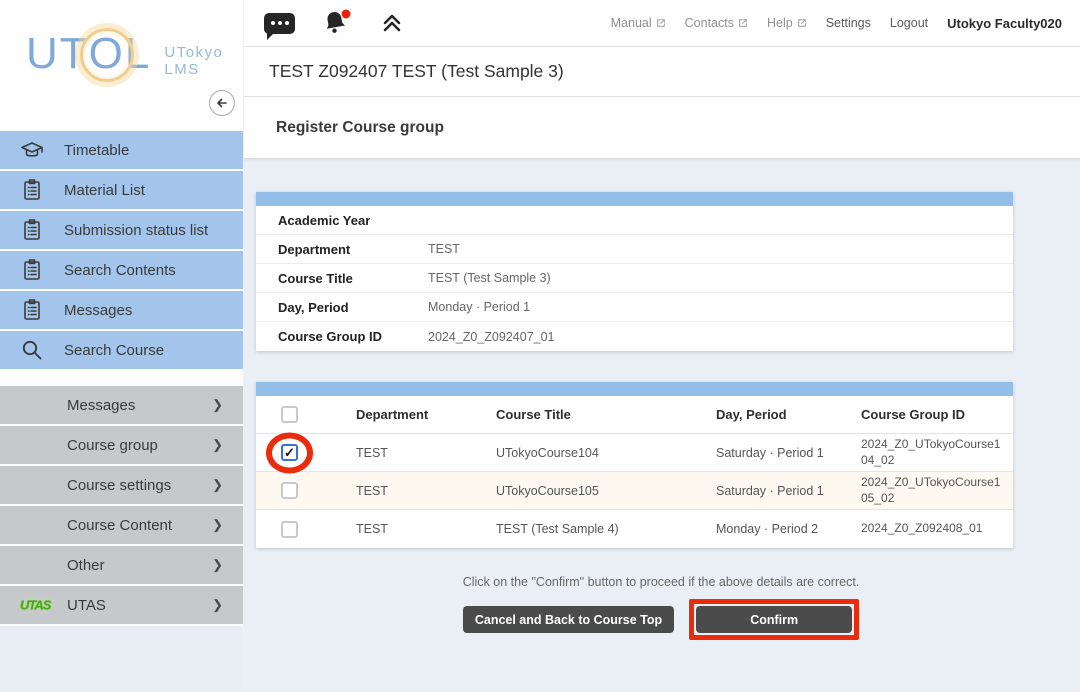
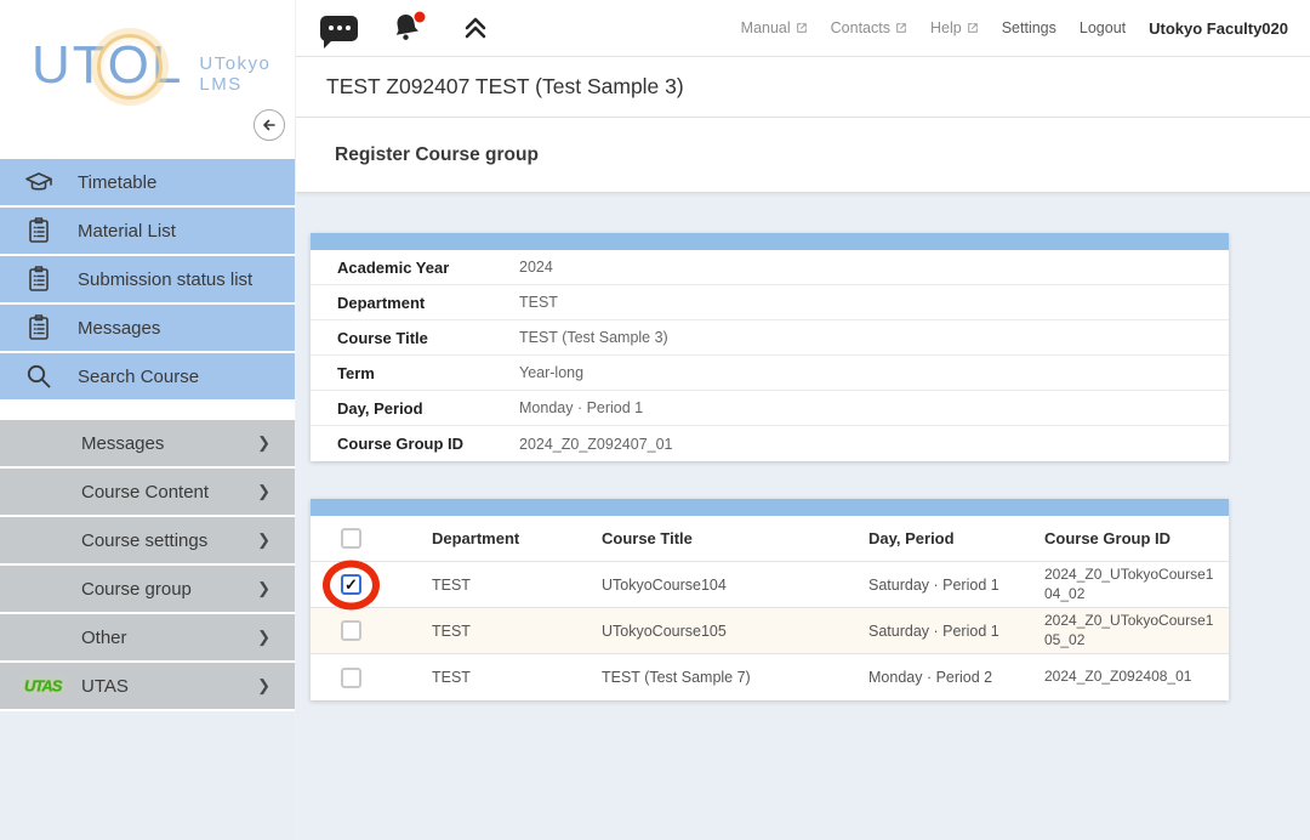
  UT
  O
  L
  UTokyo
  LMS
  Timetable
  Material List
  Submission status list
- Search Contents
  Messages
  Search Course
  Messages
  ❯
- Course group
+ Course Content
  ❯
  Course settings
  ❯
- Course Content
+ Course group
  ❯
  Other
  ❯
  UTAS
  UTAS
  ❯
  Manual
  Contacts
  Help
  Settings
  Logout
  Utokyo Faculty020
  TEST Z092407 TEST (Test Sample 3)
  Register Course group
  Academic Year
+ 2024
  Department
  TEST
  Course Title
  TEST (Test Sample 3)
+ Term
+ Year-long
  Day, Period
  Monday · Period 1
  Course Group ID
  2024_Z0_Z092407_01
  Department
  Course Title
  Day, Period
  Course Group ID
  ✓
  TEST
  UTokyoCourse104
  Saturday · Period 1
  2024_Z0_UTokyoCourse104_02
  TEST
  UTokyoCourse105
  Saturday · Period 1
  2024_Z0_UTokyoCourse105_02
  TEST
- TEST (Test Sample 4)
+ TEST (Test Sample 7)
  Monday · Period 2
  2024_Z0_Z092408_01
- Click on the "Confirm" button to proceed if the above details are correct.
- Cancel and Back to Course Top
- Confirm
